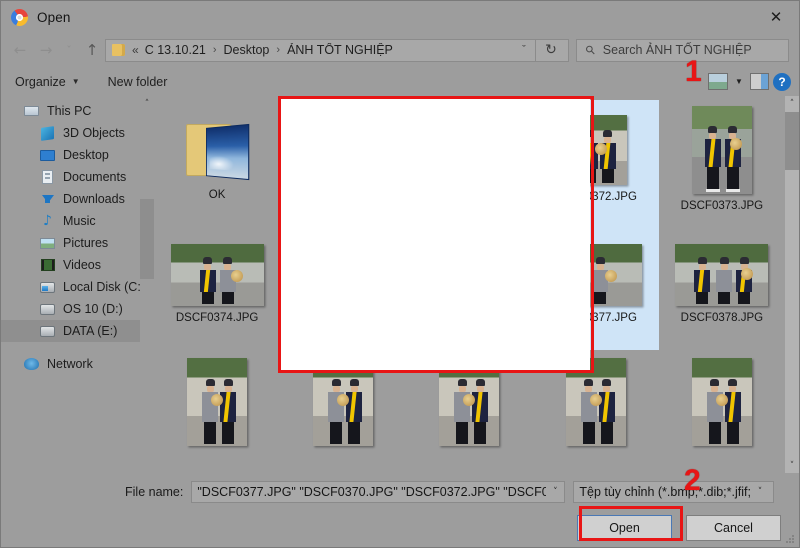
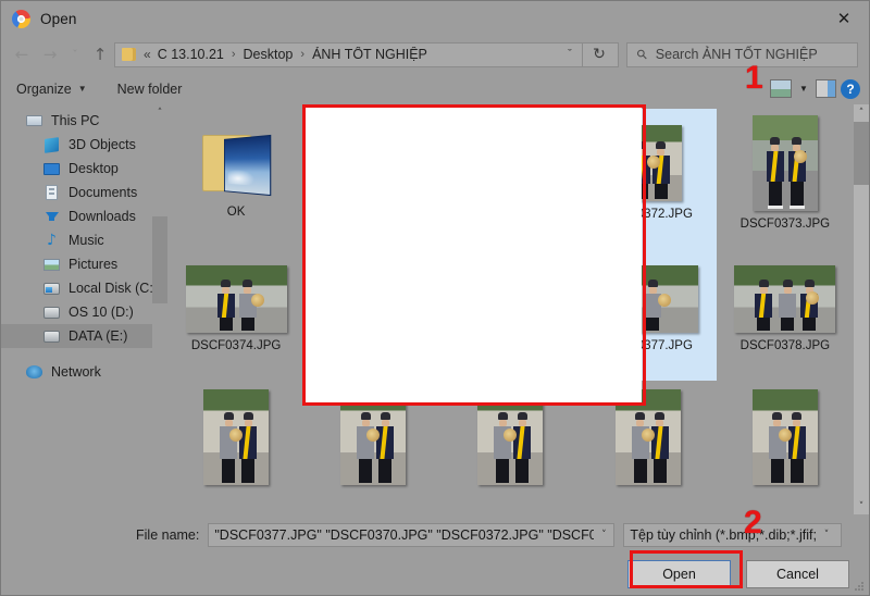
  Open
  ✕
  ↑
  «
  C 13.10.21
  ›
  Desktop
  ›
  ẢNH TỐT NGHIỆP
  ˇ
  ↻
  Search ẢNH TỐT NGHIỆP
  Organize
  ▼
  New folder
  ▼
  ?
  This PC
  3D Objects
  Desktop
  Documents
  Downloads
  ♪
  Music
  Pictures
- Videos
  Local Disk (C
  OS 10 (D:)
  DATA (E:)
  Network
  ˄
  OK
  DSCF0373.JPG
  DSCF0374.JPG
  DSCF0378.JPG
  ˄
  ˅
  File name:
  "DSCF0377.JPG" "DSCF0370.JPG" "DSCF0372.JPG" "DSCF0
  ˅
  Tệp tùy chỉnh (*.bmp;*.dib;*.jfif;
  ˅
  Open
  Cancel
  1
  2
